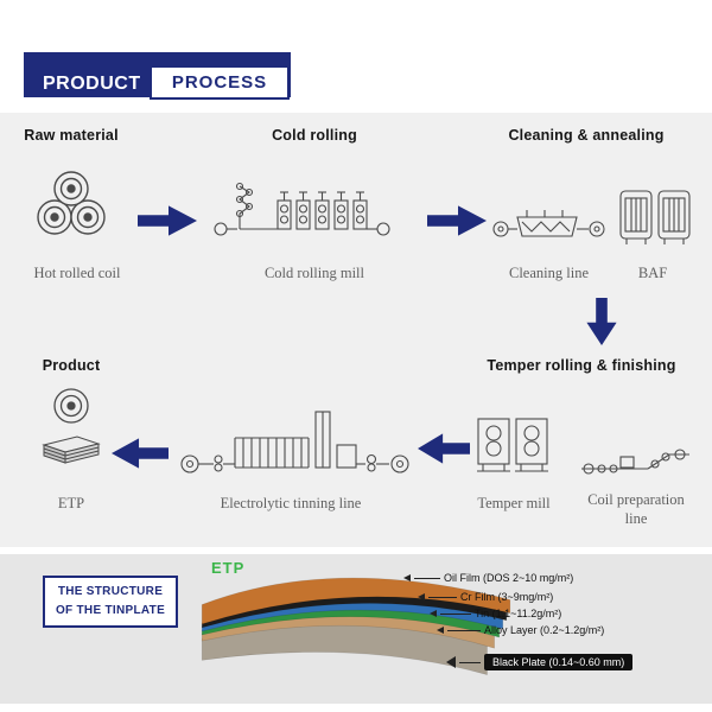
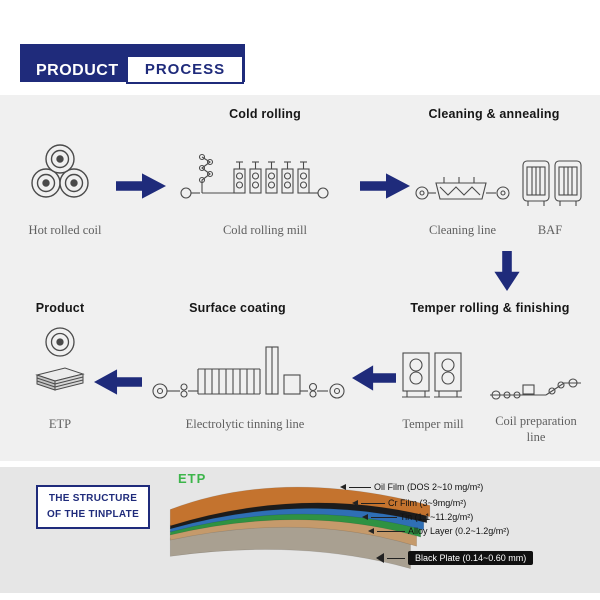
  PRODUCT
  PROCESS
- Raw material
  Cold rolling
  Cleaning & annealing
  Hot rolled coil
  Cold rolling mill
  Cleaning line
  BAF
  Product
+ Surface coating
  Temper rolling & finishing
  ETP
  Electrolytic tinning line
  Temper mill
  Coil preparation line
  THE STRUCTURE
  OF THE TINPLATE
  ETP
  Oil Film (DOS 2~10 mg/m²)
  Cr Film (3~9mg/m²)
  Tin (1.1~11.2g/m²)
  Alloy Layer (0.2~1.2g/m²)
  Black Plate (0.14~0.60 mm)
